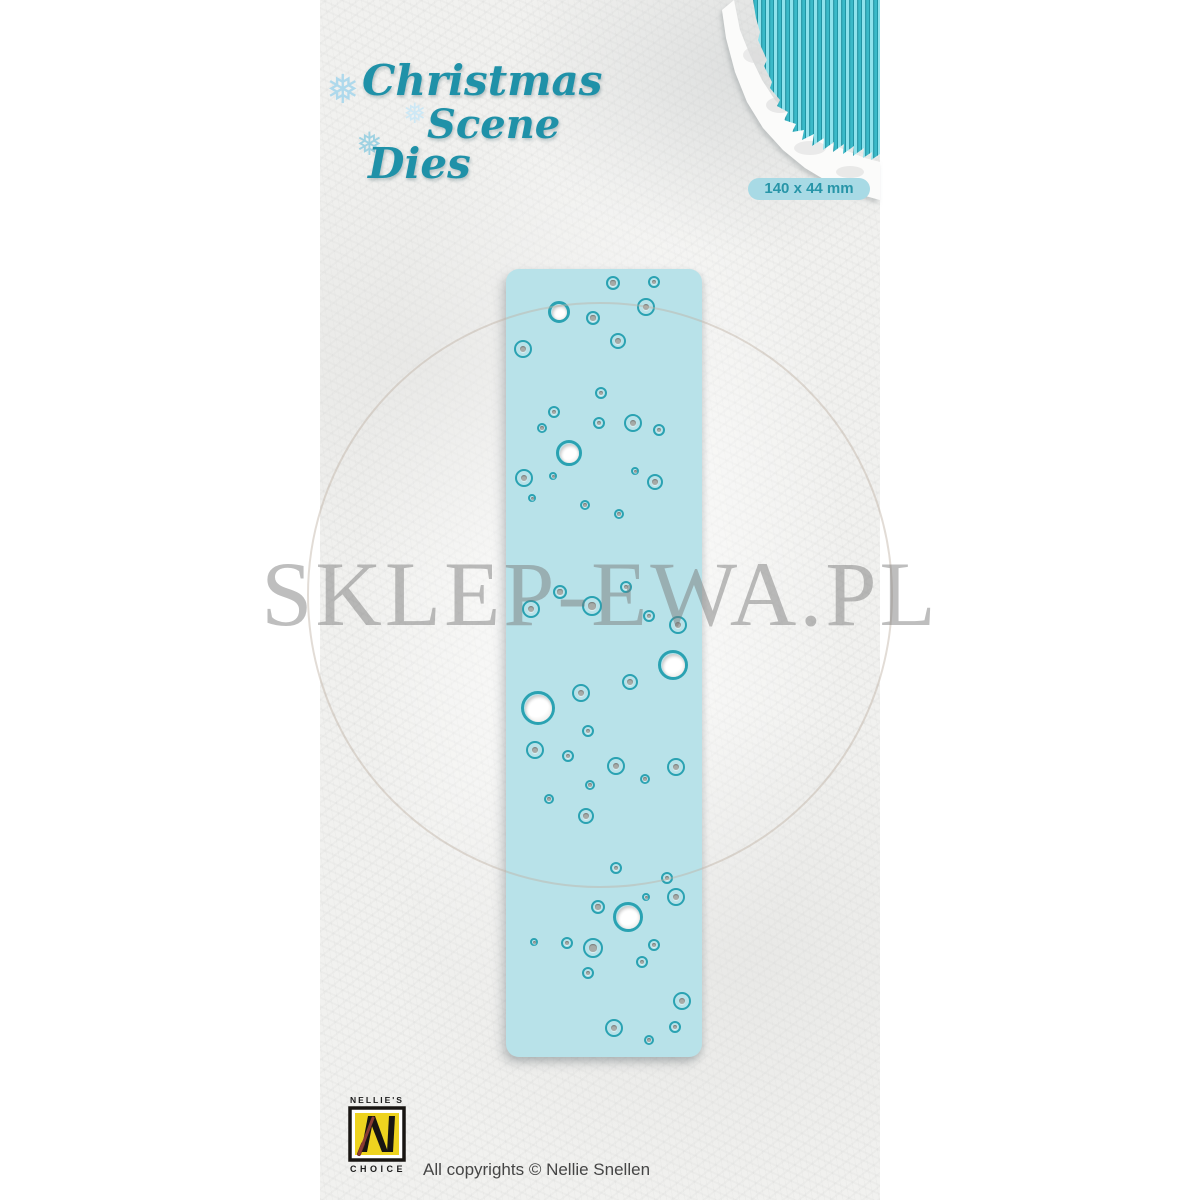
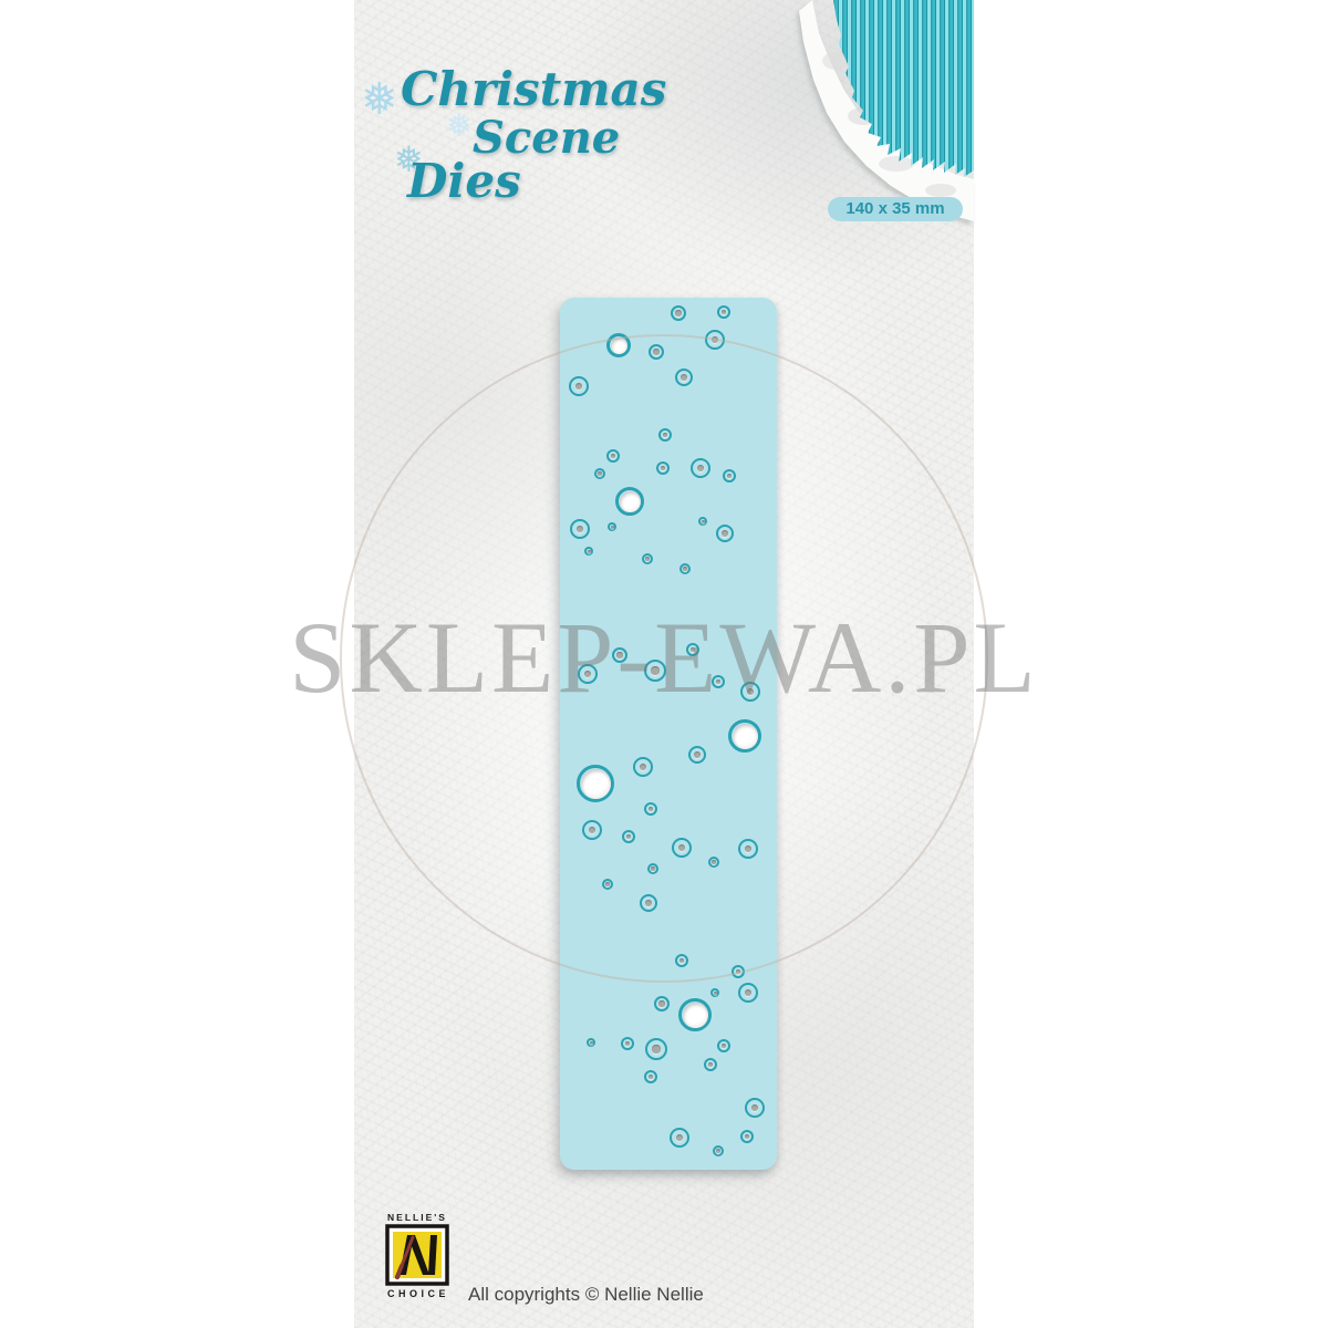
  ❅
  ❅
  ❅
  Christmas
  Scene
  Dies
- 140 x 44 mm
+ 140 x 35 mm
  SKLEP-EWA.PL
  NELLIE'S
  CHOICE
- All copyrights © Nellie Snellen
+ All copyrights © Nellie Nellie
